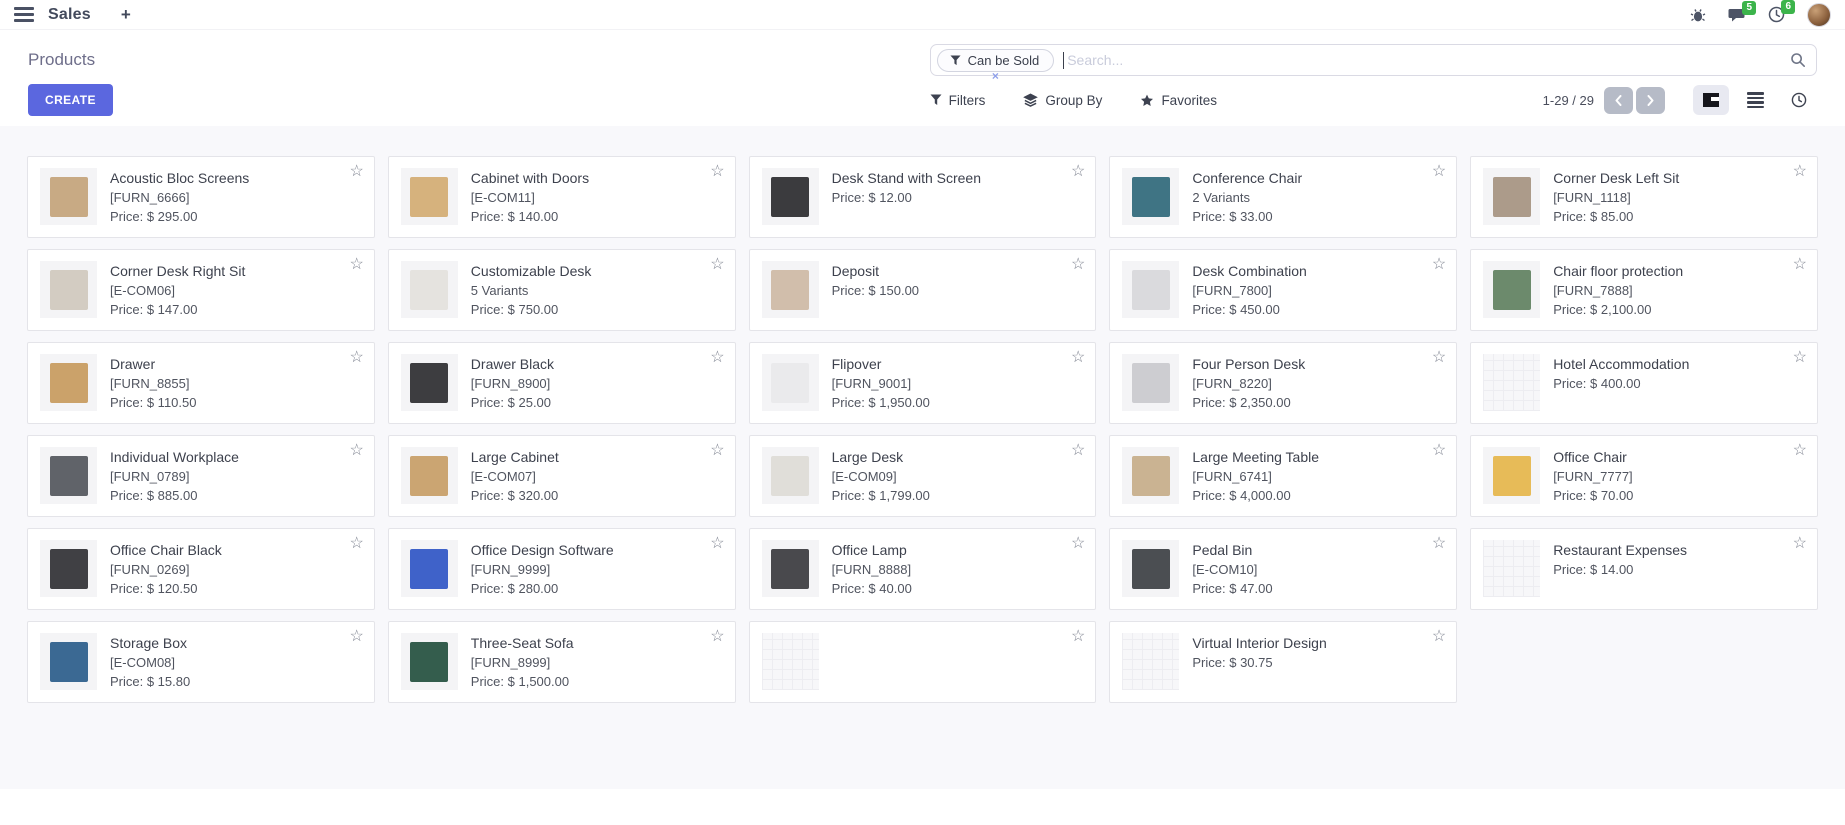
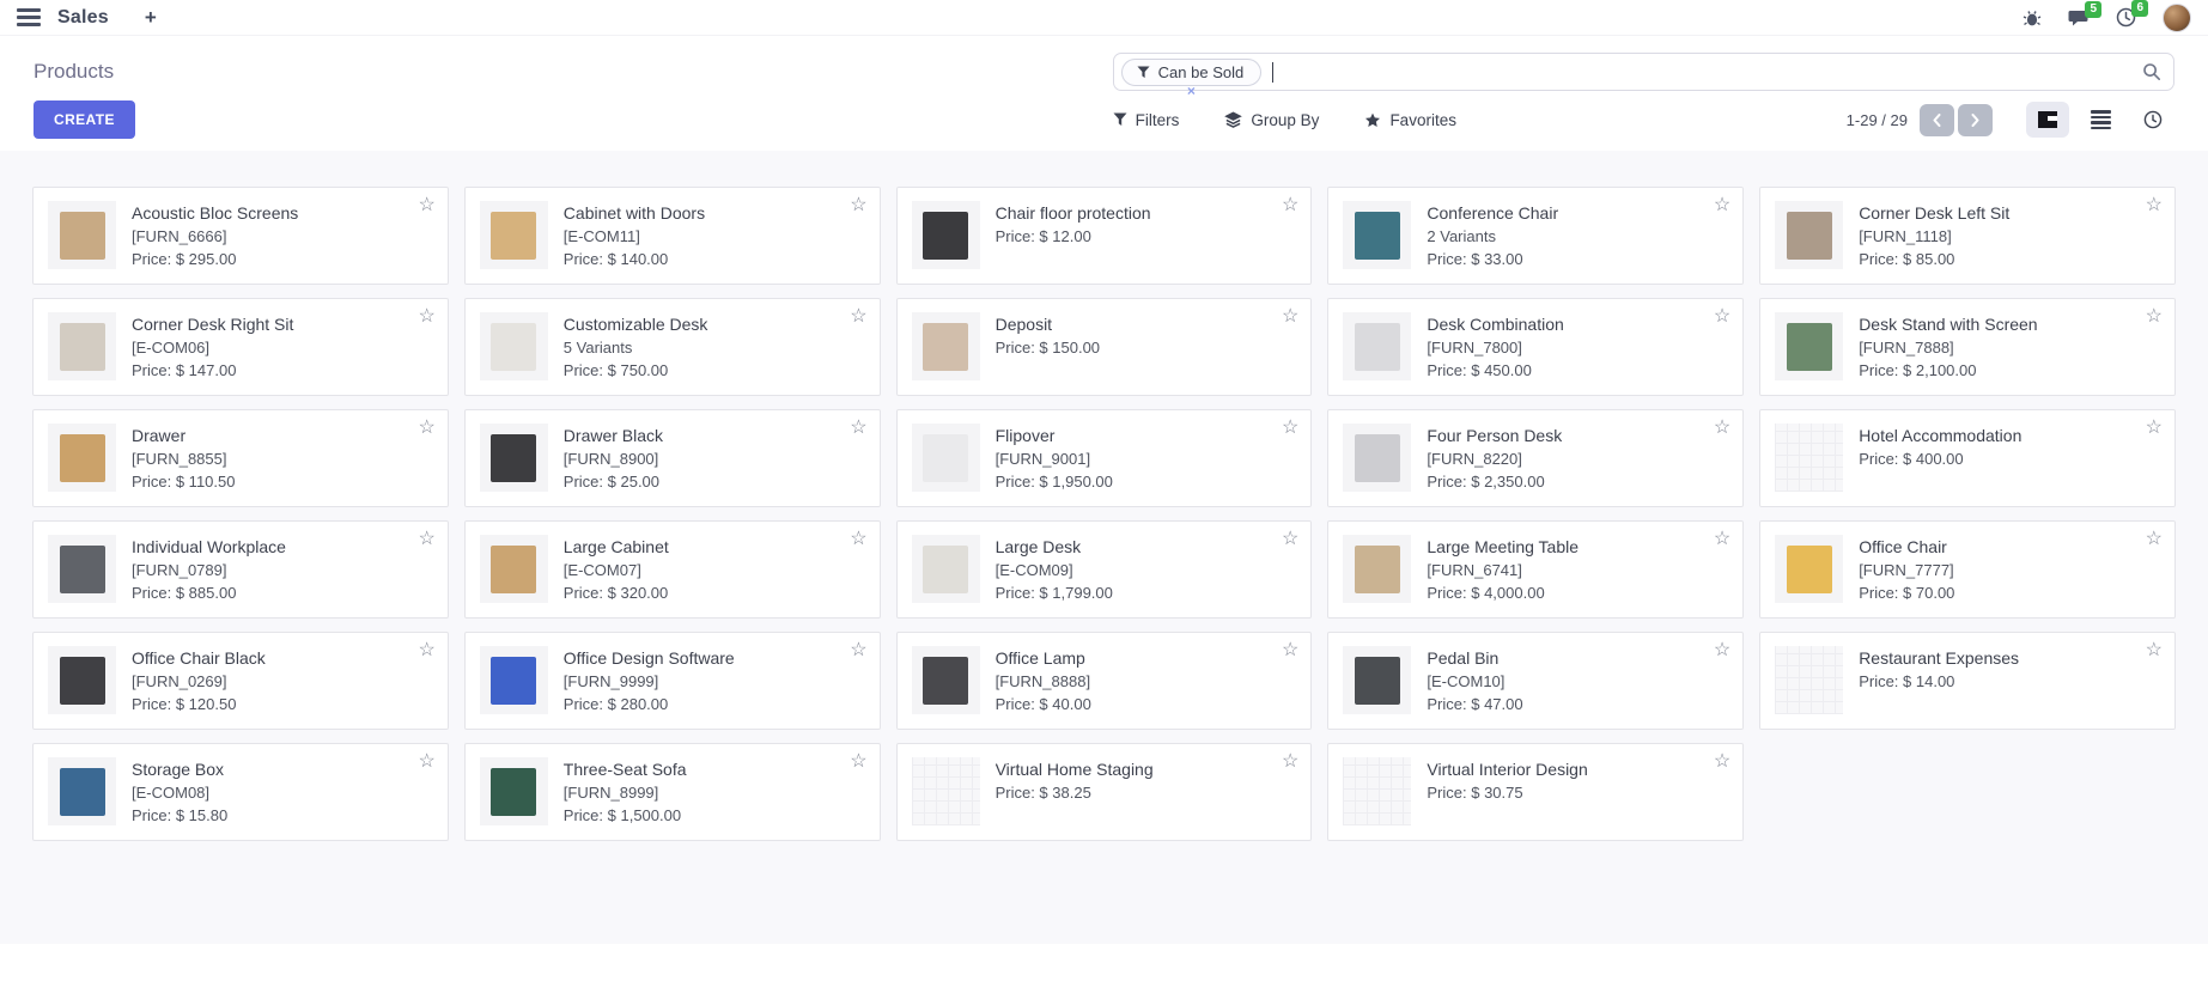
  Sales
  +
  5
  6
  Products
  Can be Sold
  ×
- Search...
  CREATE
  Filters
  Group By
  Favorites
  1-29 / 29
  Acoustic Bloc Screens
  [FURN_6666]
  Price: $ 295.00
  ☆
  Cabinet with Doors
  [E-COM11]
  Price: $ 140.00
  ☆
- Desk Stand with Screen
+ Chair floor protection
  Price: $ 12.00
  ☆
  Conference Chair
  2 Variants
  Price: $ 33.00
  ☆
  Corner Desk Left Sit
  [FURN_1118]
  Price: $ 85.00
  ☆
  Corner Desk Right Sit
  [E-COM06]
  Price: $ 147.00
  ☆
  Customizable Desk
  5 Variants
  Price: $ 750.00
  ☆
  Deposit
  Price: $ 150.00
  ☆
  Desk Combination
  [FURN_7800]
  Price: $ 450.00
  ☆
- Chair floor protection
+ Desk Stand with Screen
  [FURN_7888]
  Price: $ 2,100.00
  ☆
  Drawer
  [FURN_8855]
  Price: $ 110.50
  ☆
  Drawer Black
  [FURN_8900]
  Price: $ 25.00
  ☆
  Flipover
  [FURN_9001]
  Price: $ 1,950.00
  ☆
  Four Person Desk
  [FURN_8220]
  Price: $ 2,350.00
  ☆
  Hotel Accommodation
  Price: $ 400.00
  ☆
  Individual Workplace
  [FURN_0789]
  Price: $ 885.00
  ☆
  Large Cabinet
  [E-COM07]
  Price: $ 320.00
  ☆
  Large Desk
  [E-COM09]
  Price: $ 1,799.00
  ☆
  Large Meeting Table
  [FURN_6741]
  Price: $ 4,000.00
  ☆
  Office Chair
  [FURN_7777]
  Price: $ 70.00
  ☆
  Office Chair Black
  [FURN_0269]
  Price: $ 120.50
  ☆
  Office Design Software
  [FURN_9999]
  Price: $ 280.00
  ☆
  Office Lamp
  [FURN_8888]
  Price: $ 40.00
  ☆
  Pedal Bin
  [E-COM10]
  Price: $ 47.00
  ☆
  Restaurant Expenses
  Price: $ 14.00
  ☆
  Storage Box
  [E-COM08]
  Price: $ 15.80
  ☆
  Three-Seat Sofa
  [FURN_8999]
  Price: $ 1,500.00
  ☆
+ Virtual Home Staging
+ Price: $ 38.25
  ☆
  Virtual Interior Design
  Price: $ 30.75
  ☆
